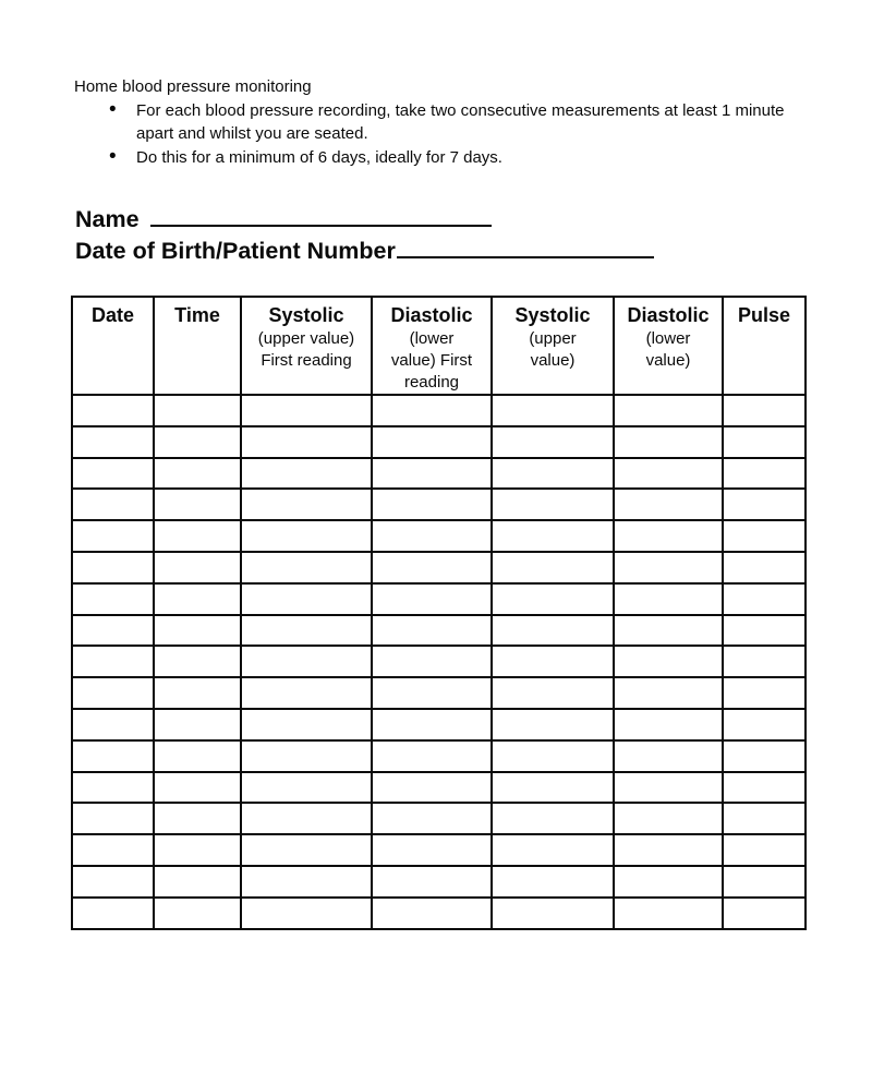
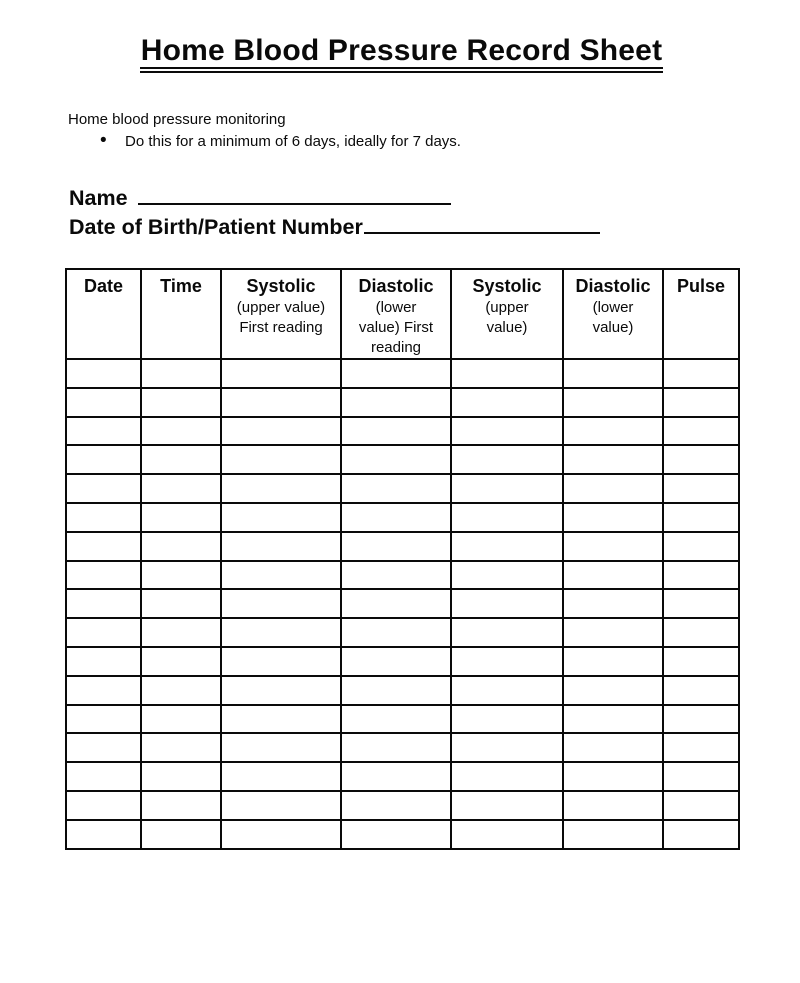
+ Home Blood Pressure Record Sheet
  Home blood pressure monitoring
- For each blood pressure recording, take two consecutive measurements at least 1 minute apart and whilst you are seated.
  Do this for a minimum of 6 days, ideally for 7 days.
  Name
  Date of Birth/Patient Number
  Date	Time	Systolic (upper value) First reading	Diastolic (lower value) First reading	Systolic (upper value)	Diastolic (lower value)	Pulse
